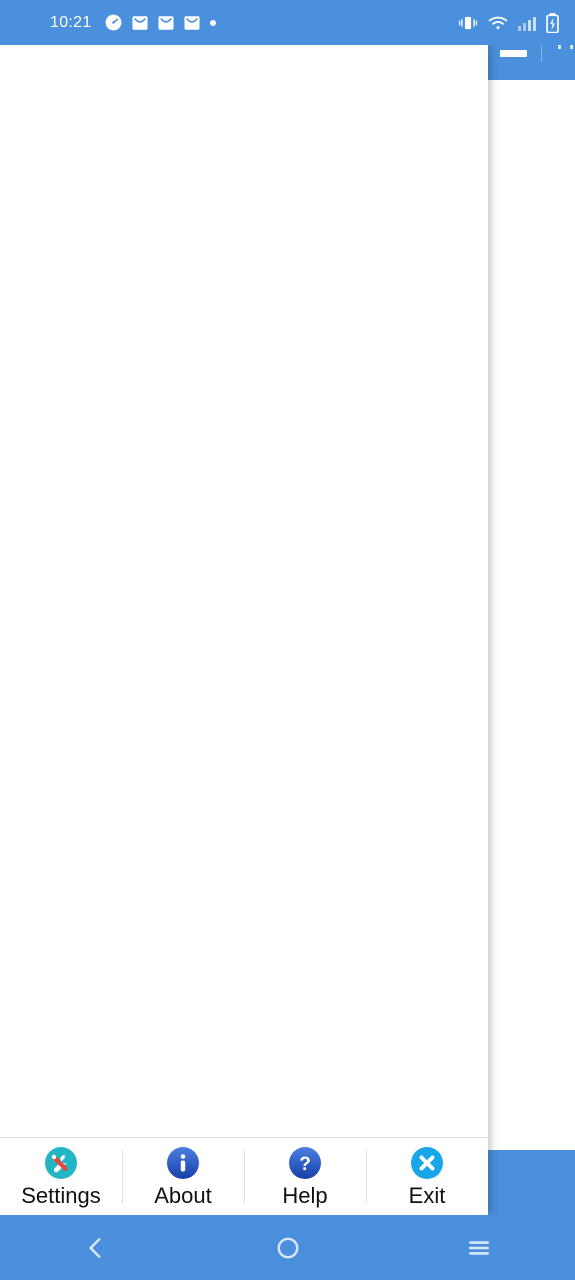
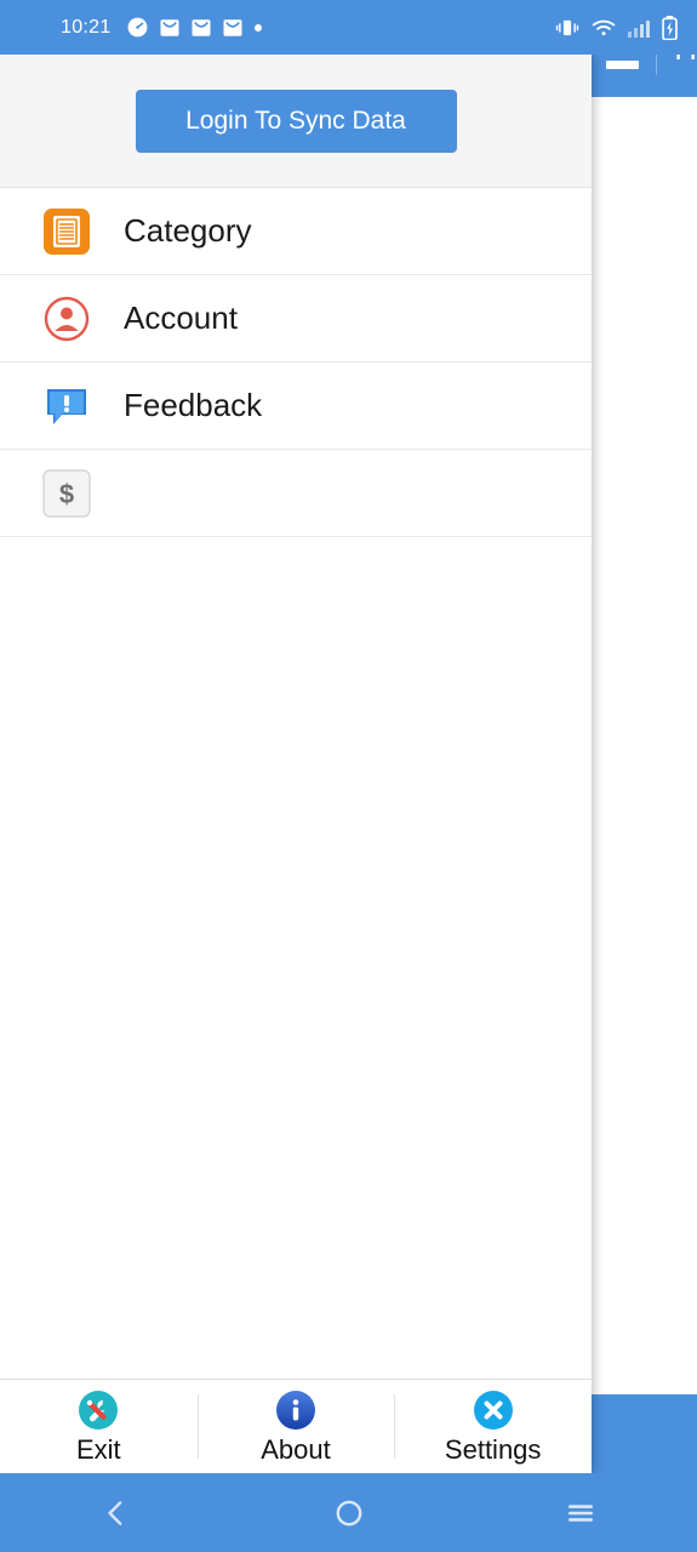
  10:21
+ Login To Sync Data
+ Category
+ Account
+ Feedback
+ $
- Settings
+ Exit
  About
- ?
- Help
- Exit
+ Settings
